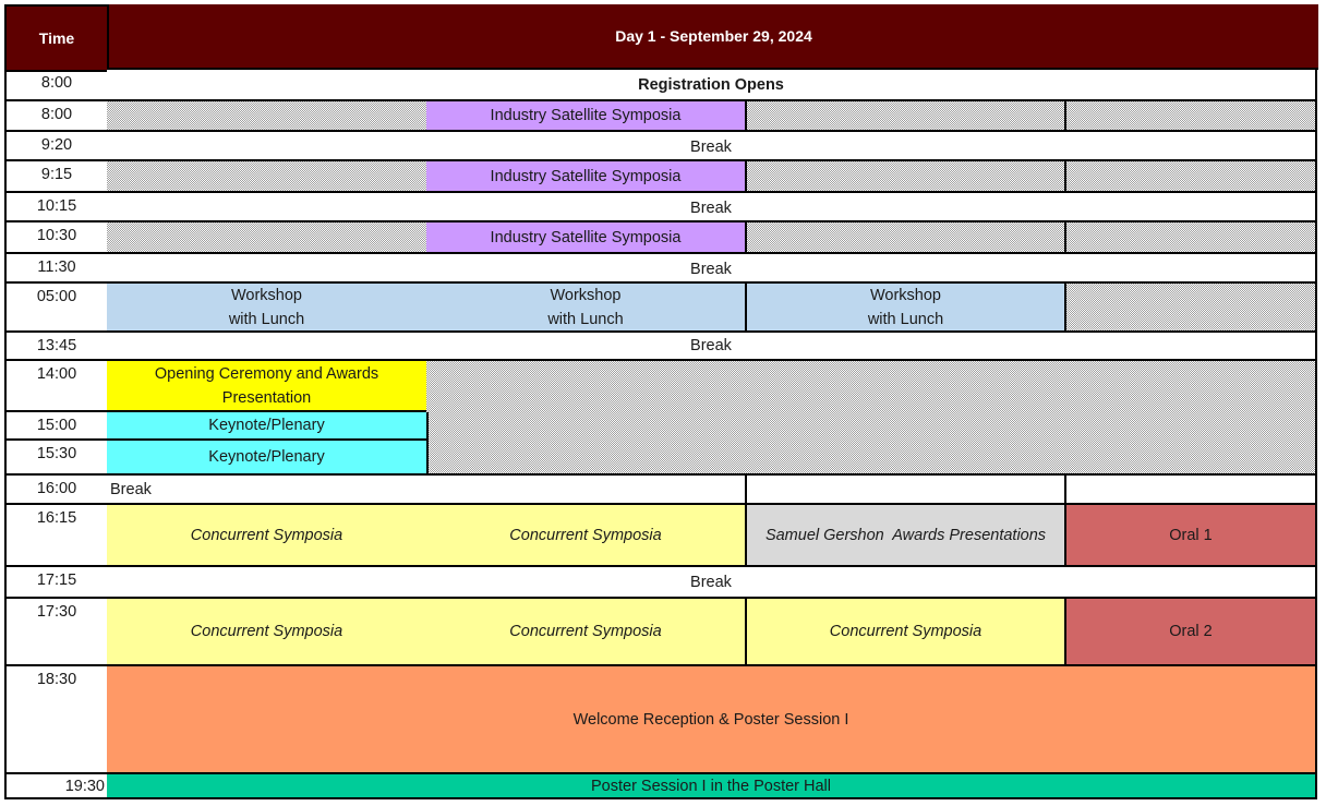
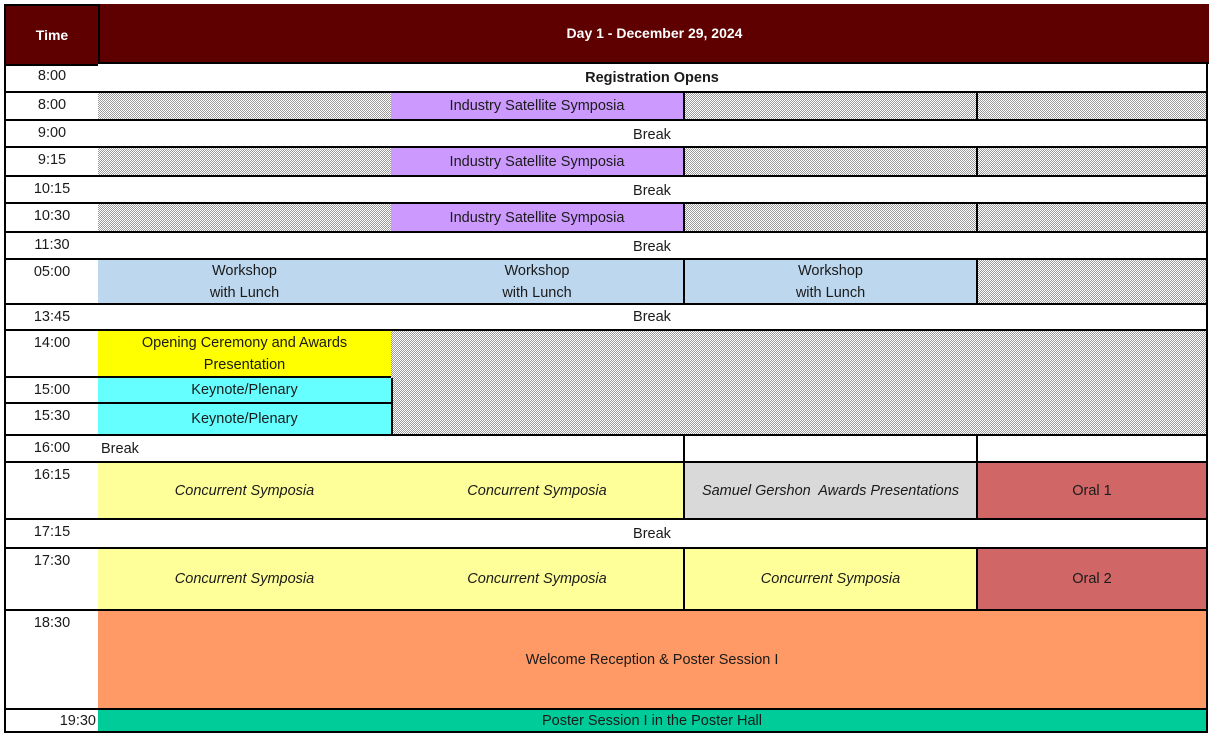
  Time
- Day 1 - September 29, 2024
+ Day 1 - December 29, 2024
  8:00
  Registration Opens
  8:00
  Industry Satellite Symposia
- 9:20
+ 9:00
  Break
  9:15
  Industry Satellite Symposia
  10:15
  Break
  10:30
  Industry Satellite Symposia
  11:30
  Break
  05:00
  Workshop
  with Lunch
  Workshop
  with Lunch
  Workshop
  with Lunch
  13:45
  Break
  14:00
  Opening Ceremony and Awards
  Presentation
  15:00
  Keynote/Plenary
  15:30
  Keynote/Plenary
  16:00
  Break
  16:15
  Concurrent Symposia
  Concurrent Symposia
  Samuel Gershon Awards Presentations
  Oral 1
  17:15
  Break
  17:30
  Concurrent Symposia
  Concurrent Symposia
  Concurrent Symposia
  Oral 2
  18:30
  Welcome Reception & Poster Session I
  19:30
  Poster Session I in the Poster Hall
